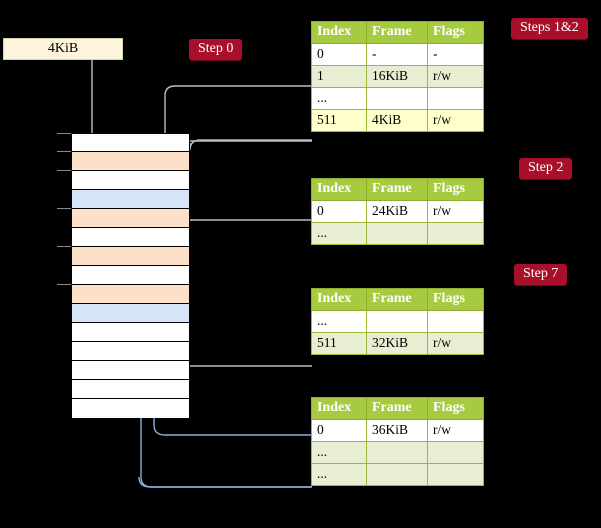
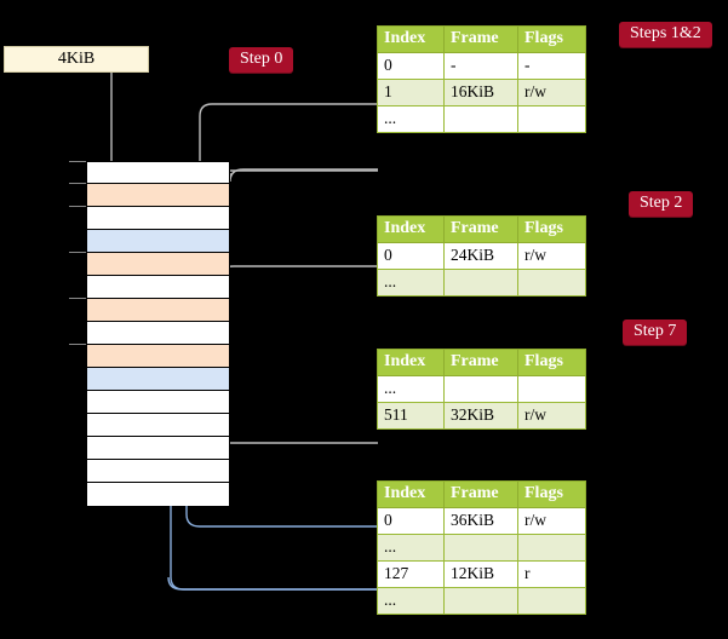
  4KiB
  Step 0
  Steps 1&2
  Step 2
  Step 7
  Index	Frame	Flags
  0	-	-
  1	16KiB	r/w
  ...
- 511	4KiB	r/w
  Index	Frame	Flags
  0	24KiB	r/w
  ...
  Index	Frame	Flags
  ...
  511	32KiB	r/w
  Index	Frame	Flags
  0	36KiB	r/w
  ...
+ 127	12KiB	r
  ...
